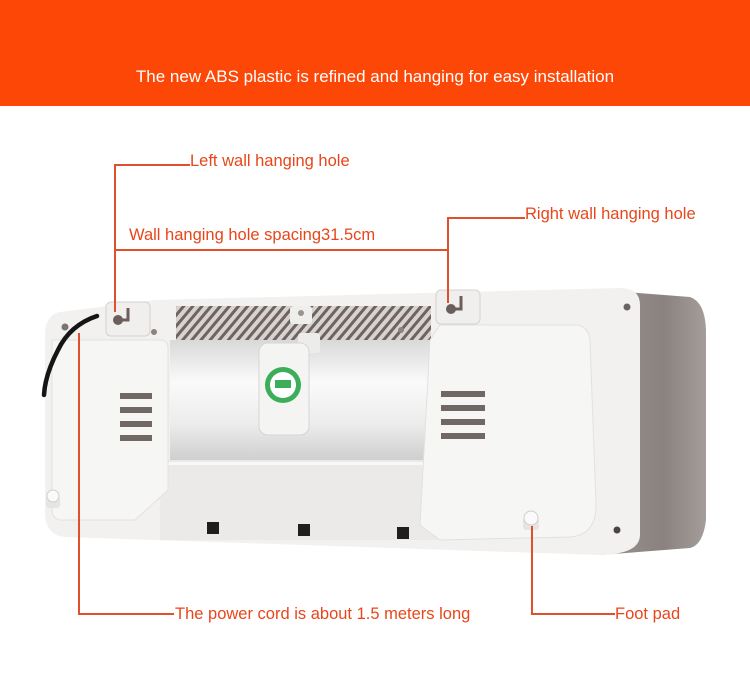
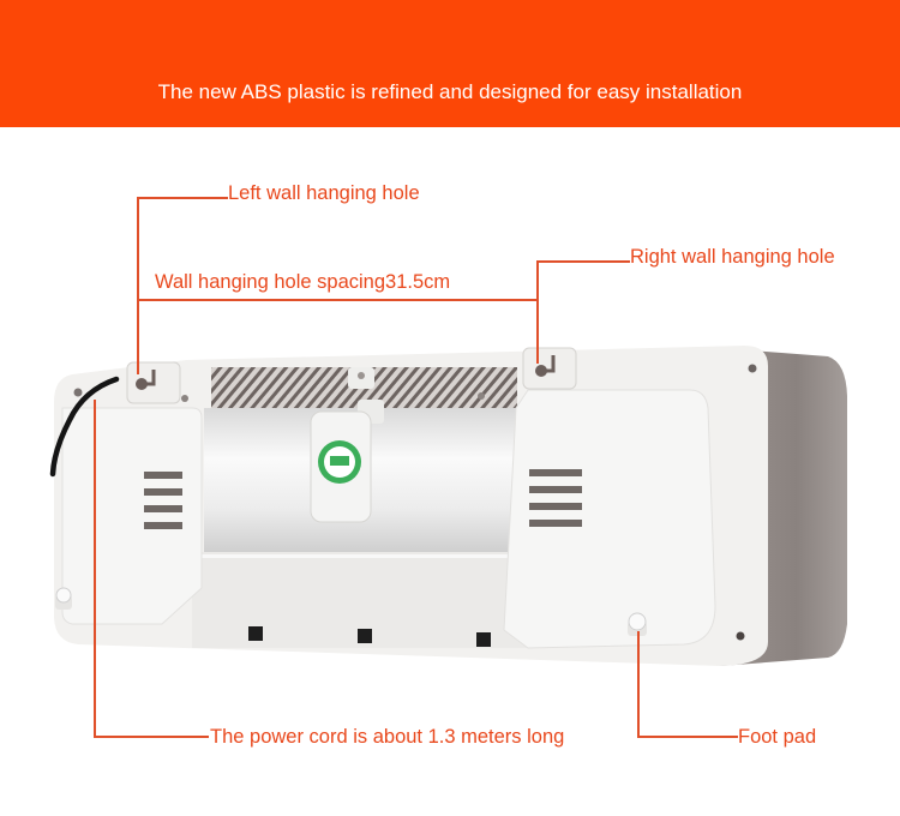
- The new ABS plastic is refined and hanging for easy installation
+ The new ABS plastic is refined and designed for easy installation
  Left wall hanging hole
  Wall hanging hole spacing31.5cm
  Right wall hanging hole
- The power cord is about 1.5 meters long
+ The power cord is about 1.3 meters long
  Foot pad
